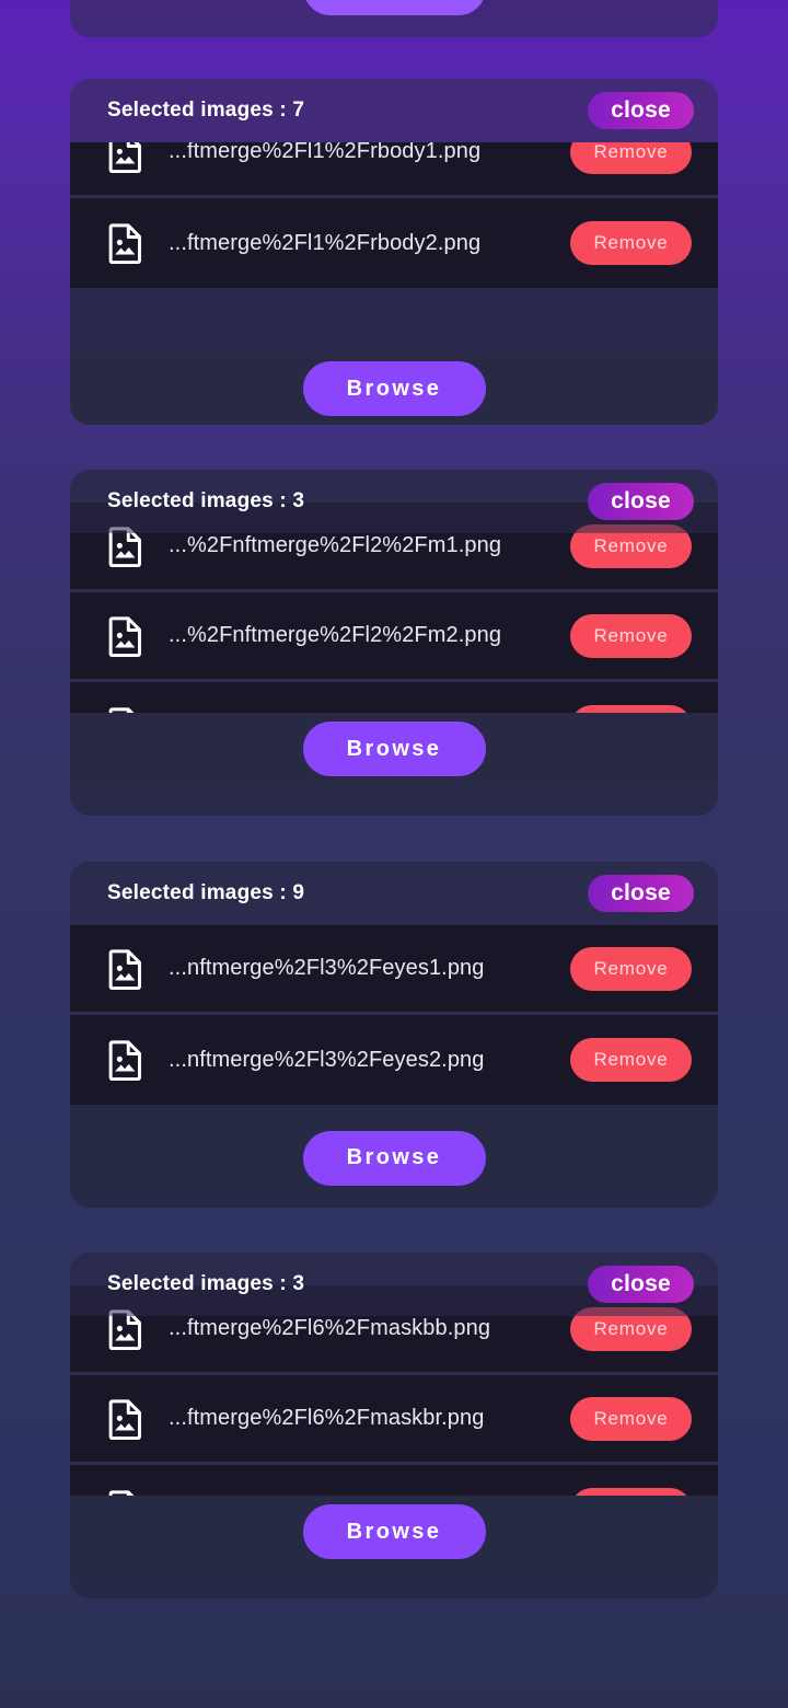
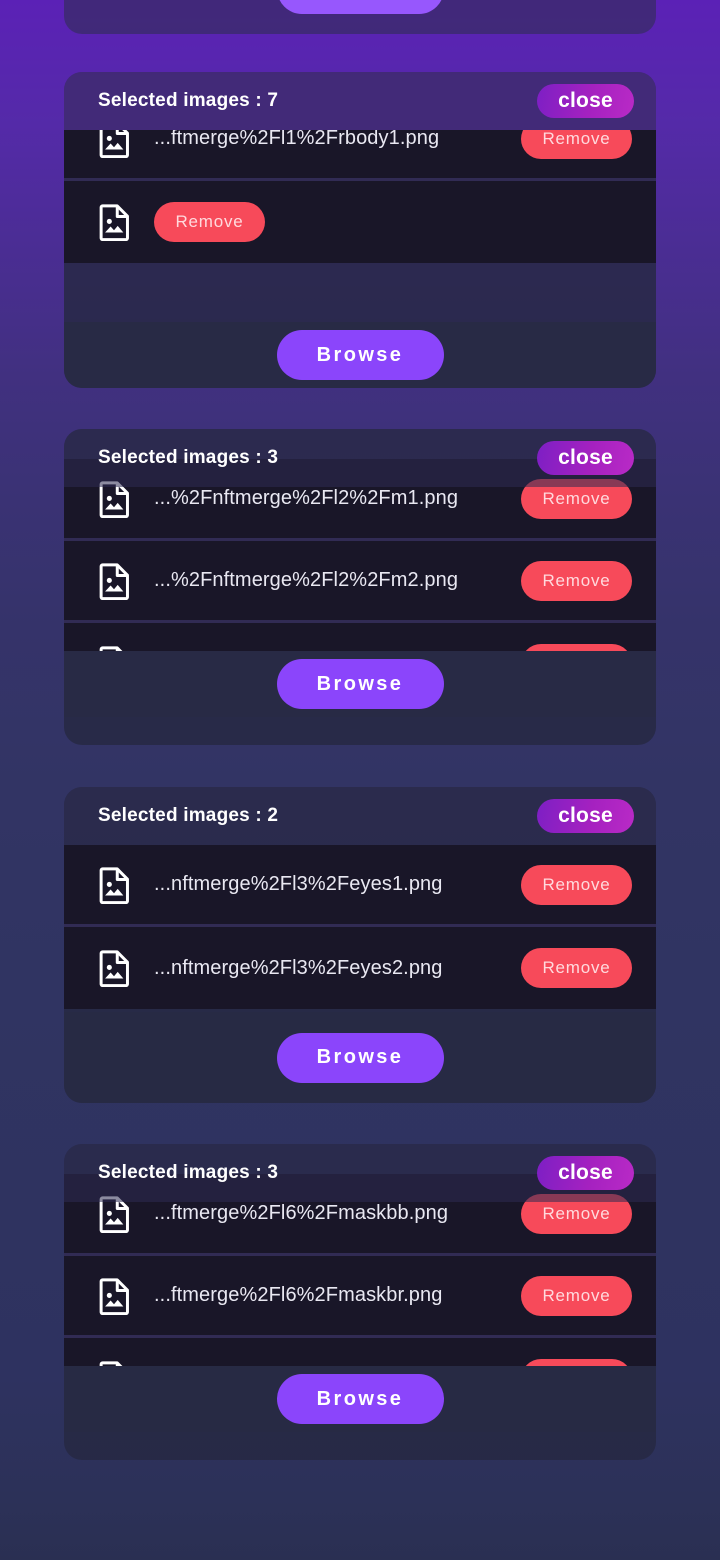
  Selected images : 7
  close
  ...ftmerge%2Fl1%2Frbody1.png
  Remove
- ...ftmerge%2Fl1%2Frbody2.png
  Remove
  Browse
  Selected images : 3
  close
  ...%2Fnftmerge%2Fl2%2Fm1.png
  Remove
  ...%2Fnftmerge%2Fl2%2Fm2.png
  Remove
  Browse
- Selected images : 9
+ Selected images : 2
  close
  ...nftmerge%2Fl3%2Feyes1.png
  Remove
  ...nftmerge%2Fl3%2Feyes2.png
  Remove
  Browse
  Selected images : 3
  close
  ...ftmerge%2Fl6%2Fmaskbb.png
  Remove
  ...ftmerge%2Fl6%2Fmaskbr.png
  Remove
  Browse
